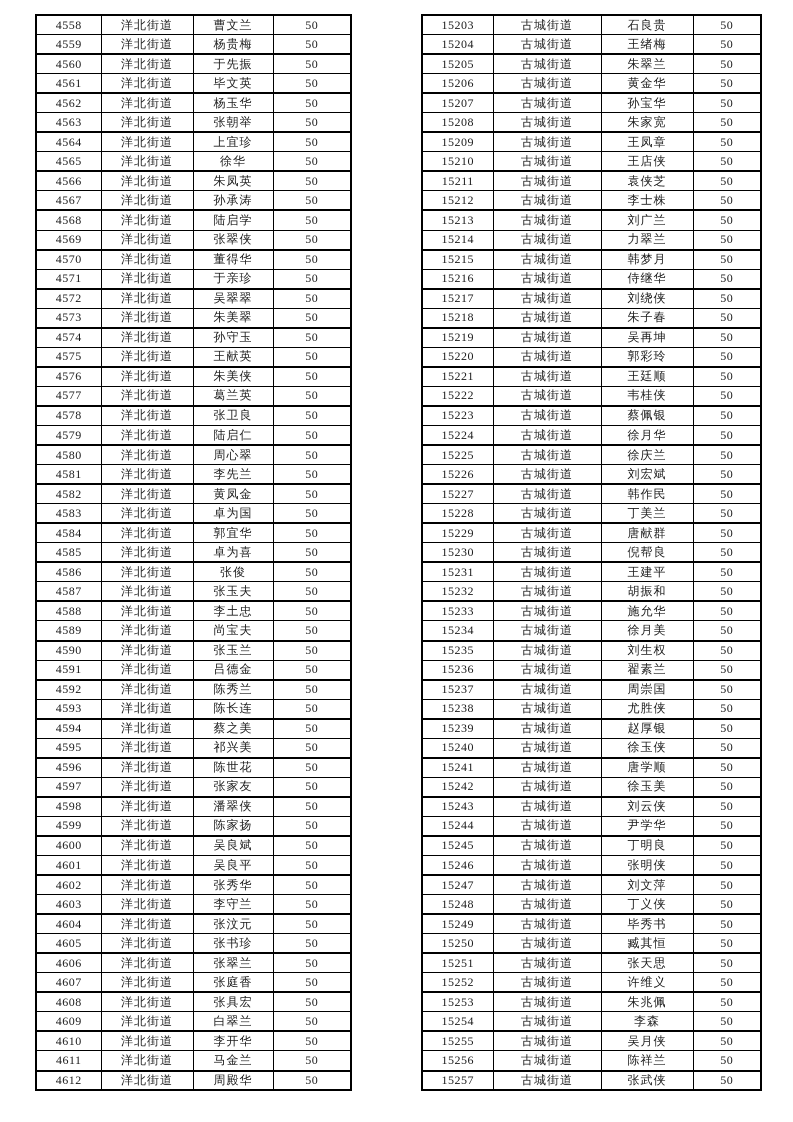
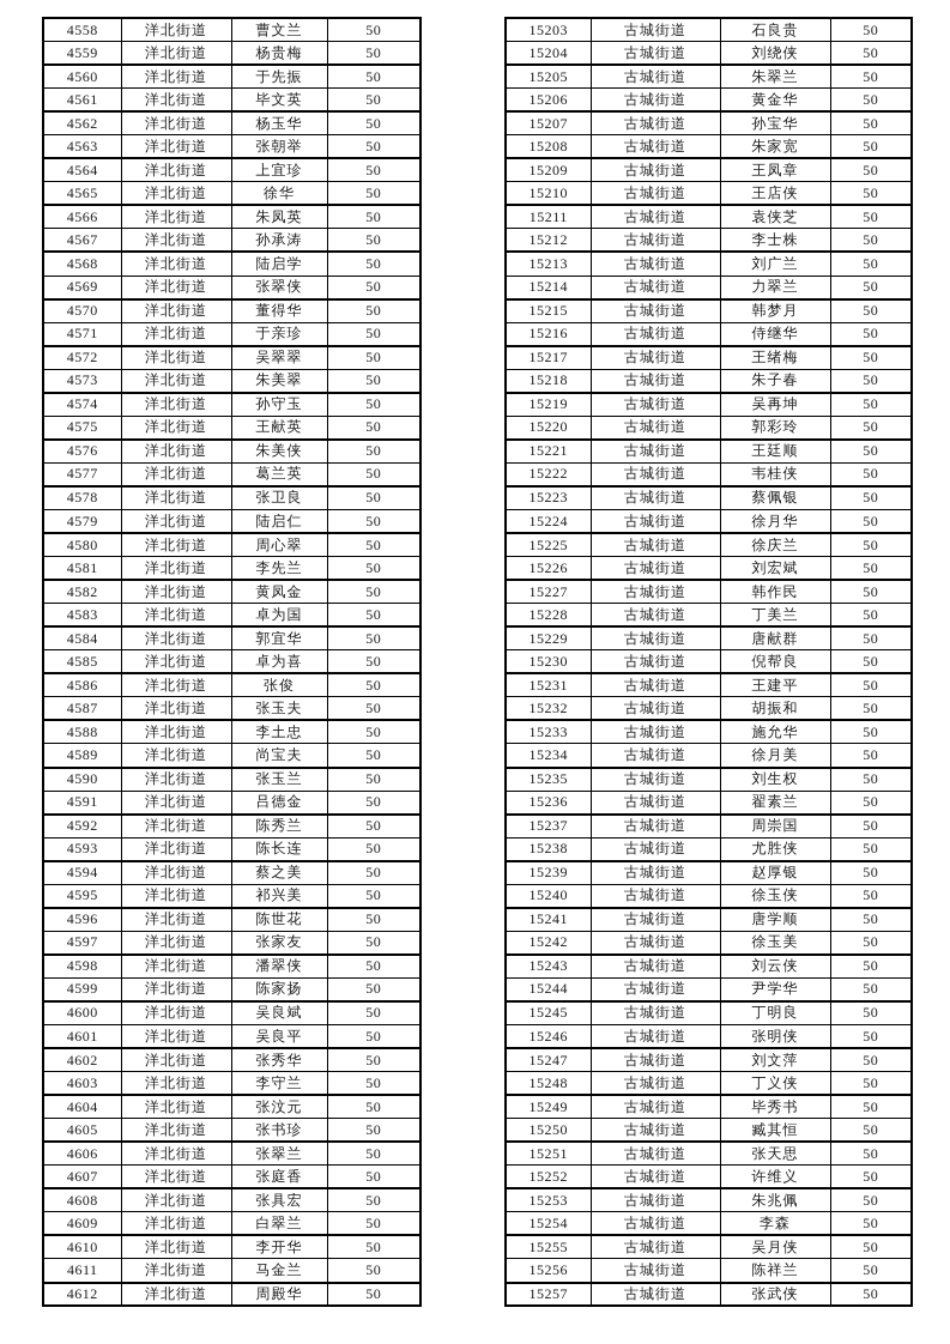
  4558	洋北街道	曹文兰	50
  4559	洋北街道	杨贵梅	50
  4560	洋北街道	于先振	50
  4561	洋北街道	毕文英	50
  4562	洋北街道	杨玉华	50
  4563	洋北街道	张朝举	50
  4564	洋北街道	上宜珍	50
  4565	洋北街道	徐华	50
  4566	洋北街道	朱凤英	50
  4567	洋北街道	孙承涛	50
  4568	洋北街道	陆启学	50
  4569	洋北街道	张翠侠	50
  4570	洋北街道	董得华	50
  4571	洋北街道	于亲珍	50
  4572	洋北街道	吴翠翠	50
  4573	洋北街道	朱美翠	50
  4574	洋北街道	孙守玉	50
  4575	洋北街道	王献英	50
  4576	洋北街道	朱美侠	50
  4577	洋北街道	葛兰英	50
  4578	洋北街道	张卫良	50
  4579	洋北街道	陆启仁	50
  4580	洋北街道	周心翠	50
  4581	洋北街道	李先兰	50
  4582	洋北街道	黄凤金	50
  4583	洋北街道	卓为国	50
  4584	洋北街道	郭宜华	50
  4585	洋北街道	卓为喜	50
  4586	洋北街道	张俊	50
  4587	洋北街道	张玉夫	50
  4588	洋北街道	李土忠	50
  4589	洋北街道	尚宝夫	50
  4590	洋北街道	张玉兰	50
  4591	洋北街道	吕德金	50
  4592	洋北街道	陈秀兰	50
  4593	洋北街道	陈长连	50
  4594	洋北街道	蔡之美	50
  4595	洋北街道	祁兴美	50
  4596	洋北街道	陈世花	50
  4597	洋北街道	张家友	50
  4598	洋北街道	潘翠侠	50
  4599	洋北街道	陈家扬	50
  4600	洋北街道	吴良斌	50
  4601	洋北街道	吴良平	50
  4602	洋北街道	张秀华	50
  4603	洋北街道	李守兰	50
  4604	洋北街道	张汶元	50
  4605	洋北街道	张书珍	50
  4606	洋北街道	张翠兰	50
  4607	洋北街道	张庭香	50
  4608	洋北街道	张具宏	50
  4609	洋北街道	白翠兰	50
  4610	洋北街道	李开华	50
  4611	洋北街道	马金兰	50
  4612	洋北街道	周殿华	50
  15203	古城街道	石良贵	50
- 15204	古城街道	王绪梅	50
+ 15204	古城街道	刘绕侠	50
  15205	古城街道	朱翠兰	50
  15206	古城街道	黄金华	50
  15207	古城街道	孙宝华	50
  15208	古城街道	朱家宽	50
  15209	古城街道	王凤章	50
  15210	古城街道	王店侠	50
  15211	古城街道	袁侠芝	50
  15212	古城街道	李士株	50
  15213	古城街道	刘广兰	50
  15214	古城街道	力翠兰	50
  15215	古城街道	韩梦月	50
  15216	古城街道	侍继华	50
- 15217	古城街道	刘绕侠	50
+ 15217	古城街道	王绪梅	50
  15218	古城街道	朱子春	50
  15219	古城街道	吴再坤	50
  15220	古城街道	郭彩玲	50
  15221	古城街道	王廷顺	50
  15222	古城街道	韦桂侠	50
  15223	古城街道	蔡佩银	50
  15224	古城街道	徐月华	50
  15225	古城街道	徐庆兰	50
  15226	古城街道	刘宏斌	50
  15227	古城街道	韩作民	50
  15228	古城街道	丁美兰	50
  15229	古城街道	唐献群	50
  15230	古城街道	倪帮良	50
  15231	古城街道	王建平	50
  15232	古城街道	胡振和	50
  15233	古城街道	施允华	50
  15234	古城街道	徐月美	50
  15235	古城街道	刘生权	50
  15236	古城街道	翟素兰	50
  15237	古城街道	周崇国	50
  15238	古城街道	尤胜侠	50
  15239	古城街道	赵厚银	50
  15240	古城街道	徐玉侠	50
  15241	古城街道	唐学顺	50
  15242	古城街道	徐玉美	50
  15243	古城街道	刘云侠	50
  15244	古城街道	尹学华	50
  15245	古城街道	丁明良	50
  15246	古城街道	张明侠	50
  15247	古城街道	刘文萍	50
  15248	古城街道	丁义侠	50
  15249	古城街道	毕秀书	50
  15250	古城街道	臧其恒	50
  15251	古城街道	张天思	50
  15252	古城街道	许维义	50
  15253	古城街道	朱兆佩	50
  15254	古城街道	李森	50
  15255	古城街道	吴月侠	50
  15256	古城街道	陈祥兰	50
  15257	古城街道	张武侠	50
